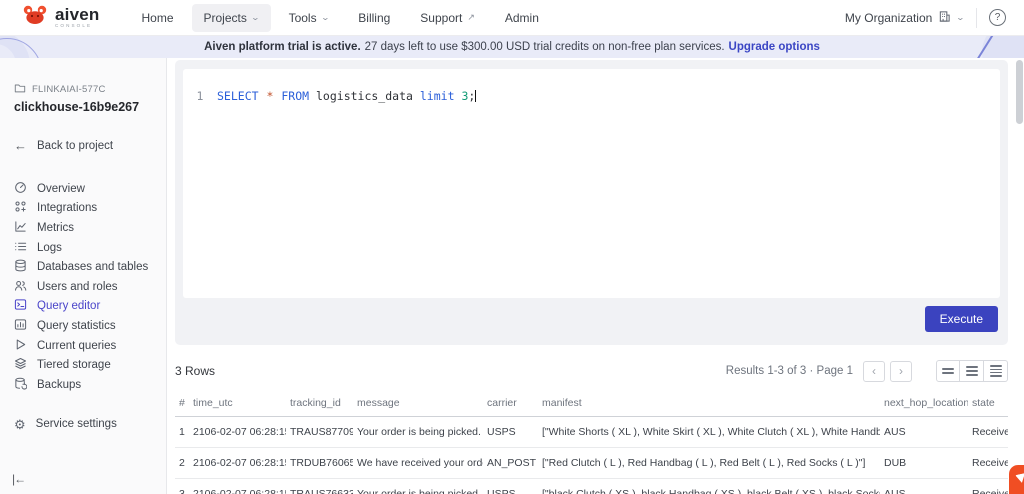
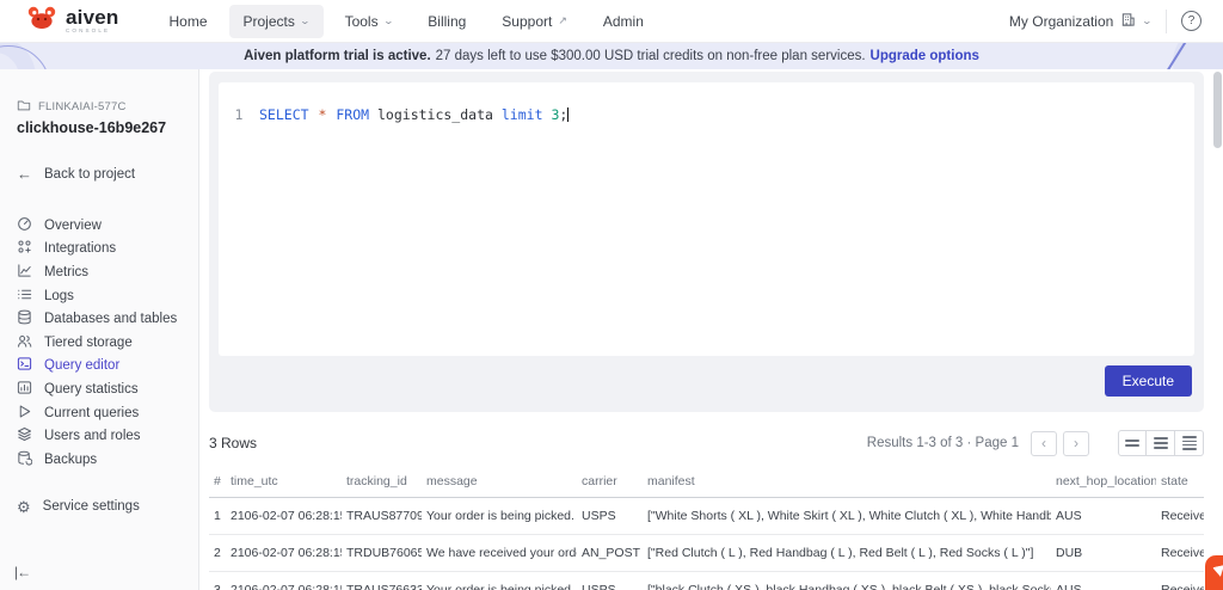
  aiven
  Home
  Projects
  ⌄
  Tools
  ⌄
  Billing
  Support
  ↗
  Admin
  My Organization
  ⌄
  ?
  Aiven platform trial is active.
  27 days left to use $300.00 USD trial credits on non-free plan services.
  Upgrade options
  FLINKAIAI-577C
  clickhouse-16b9e267
  ←
  Back to project
  Overview
  Integrations
  Metrics
  Logs
  Databases and tables
- Users and roles
+ Tiered storage
  Query editor
  Query statistics
  Current queries
- Tiered storage
+ Users and roles
  Backups
  ⚙
  Service settings
  |←
  1
  SELECT * FROM logistics_data limit 3;
  Execute
  3 Rows
  Results 1-3 of 3 · Page 1
  ‹
  ›
  #	time_utc	tracking_id	message	carrier	manifest	next_hop_location	state
  1	2106-02-07 06:28:1	TRAUS87709	Your order is being picked.	USPS	["White Shorts ( XL ), White Skirt ( XL ), White Clutch ( XL ), White Handb	AUS	Receive
  2	2106-02-07 06:28:1	TRDUB76065	We have received your ord	AN_POST	["Red Clutch ( L ), Red Handbag ( L ), Red Belt ( L ), Red Socks ( L )"]	DUB	Receive
